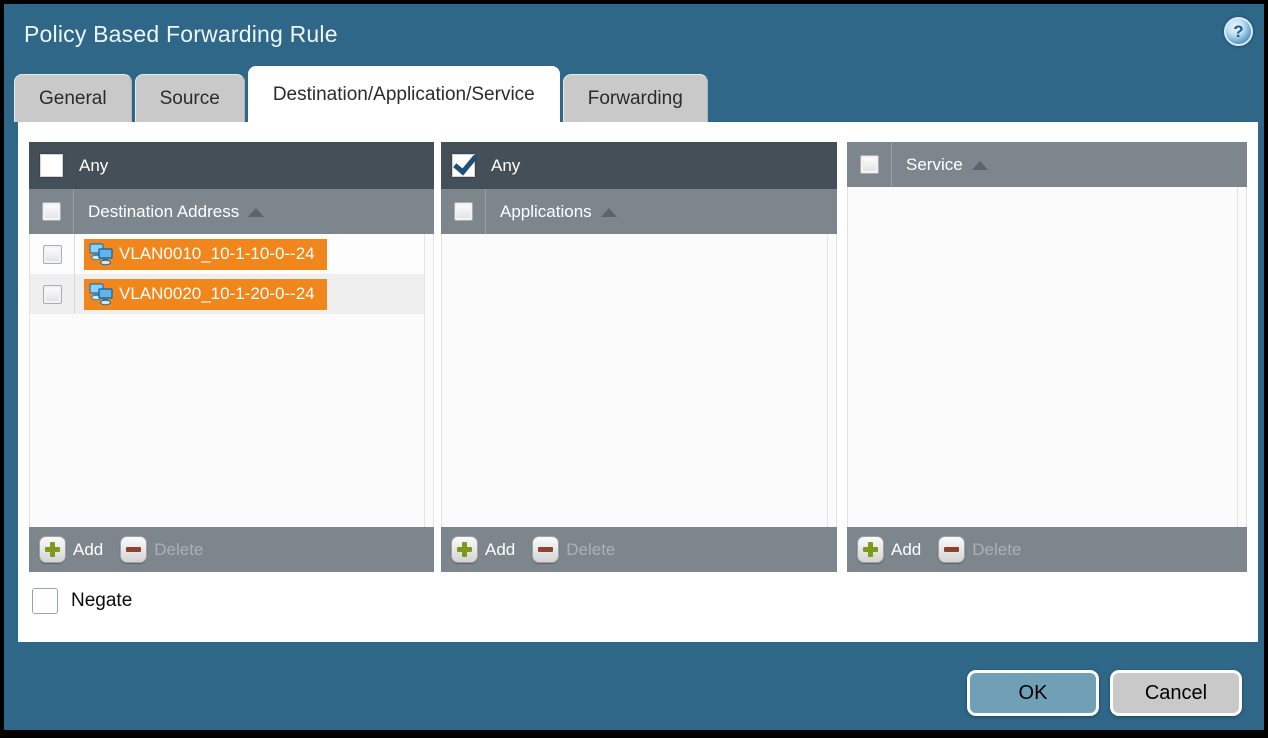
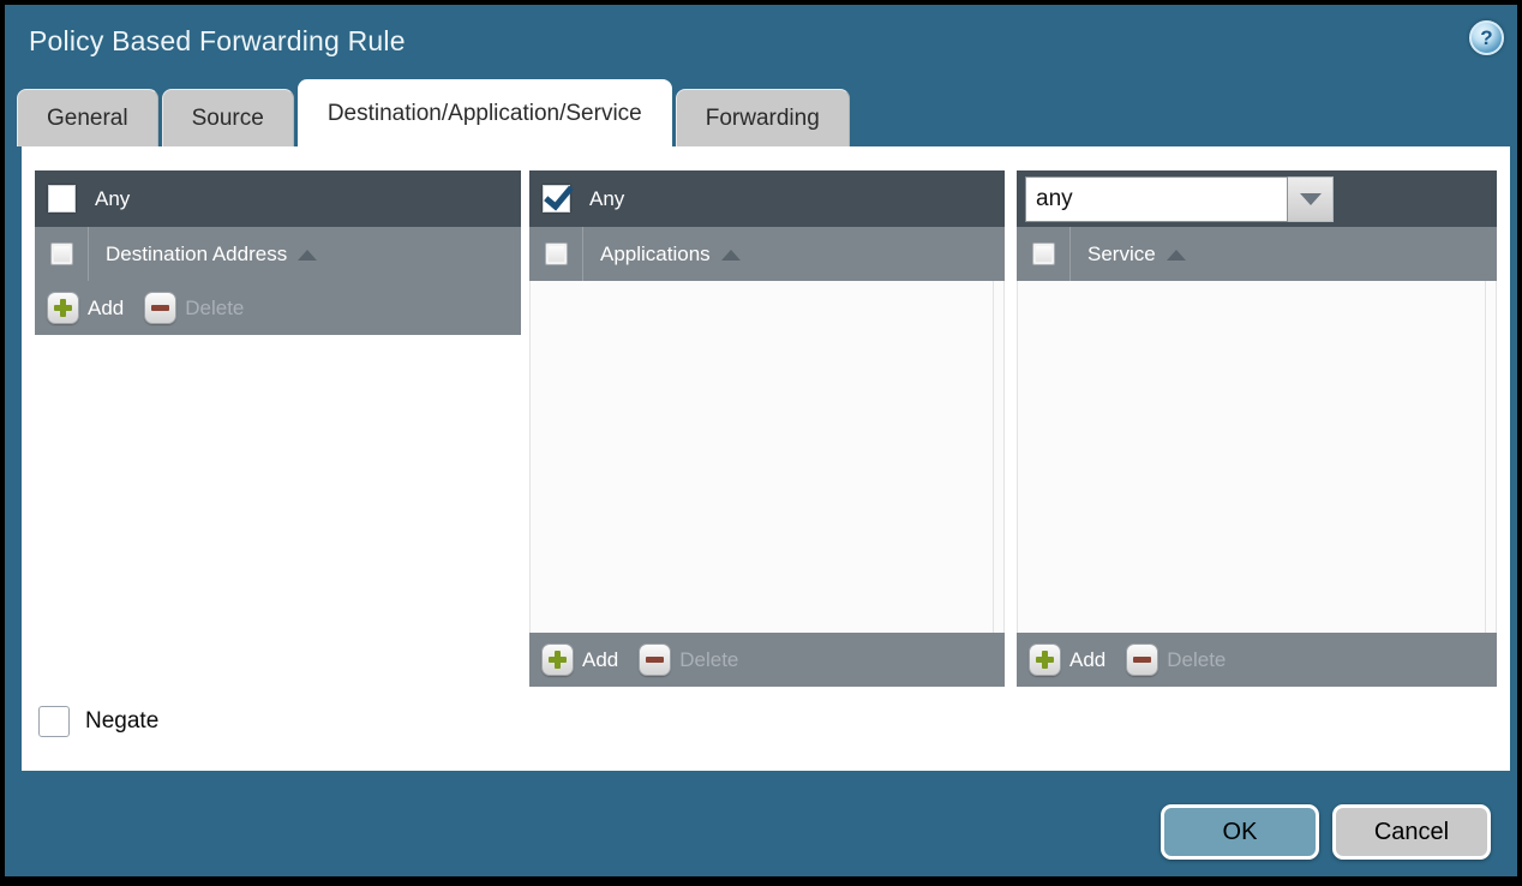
  Policy Based Forwarding Rule
  ?
  General
  Source
  Destination/Application/Service
  Forwarding
  Any
  Destination Address
- VLAN0010_10-1-10-0--24
- VLAN0020_10-1-20-0--24
  Add
  Delete
  Any
  Applications
  Add
  Delete
+ any
  Service
  Add
  Delete
  Negate
  OK
  Cancel
